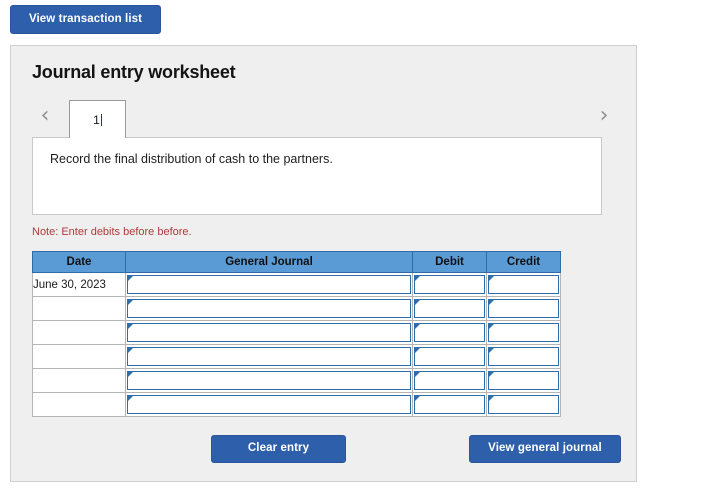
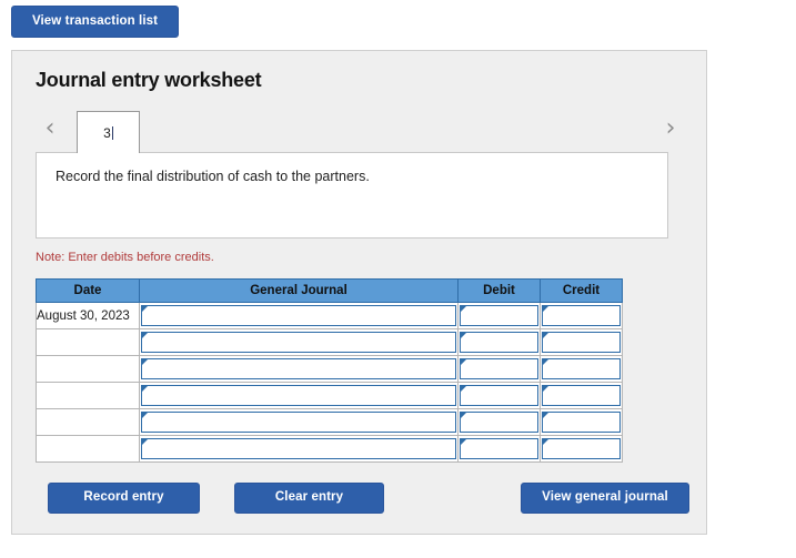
  View transaction list
  Journal entry worksheet
  ‹
- 1
+ 3
  ›
  Record the final distribution of cash to the partners.
- Note: Enter debits before before.
+ Note: Enter debits before credits.
  Date	General Journal	Debit	Credit
- June 30, 2023
+ August 30, 2023
+ Record entry
  Clear entry
  View general journal
